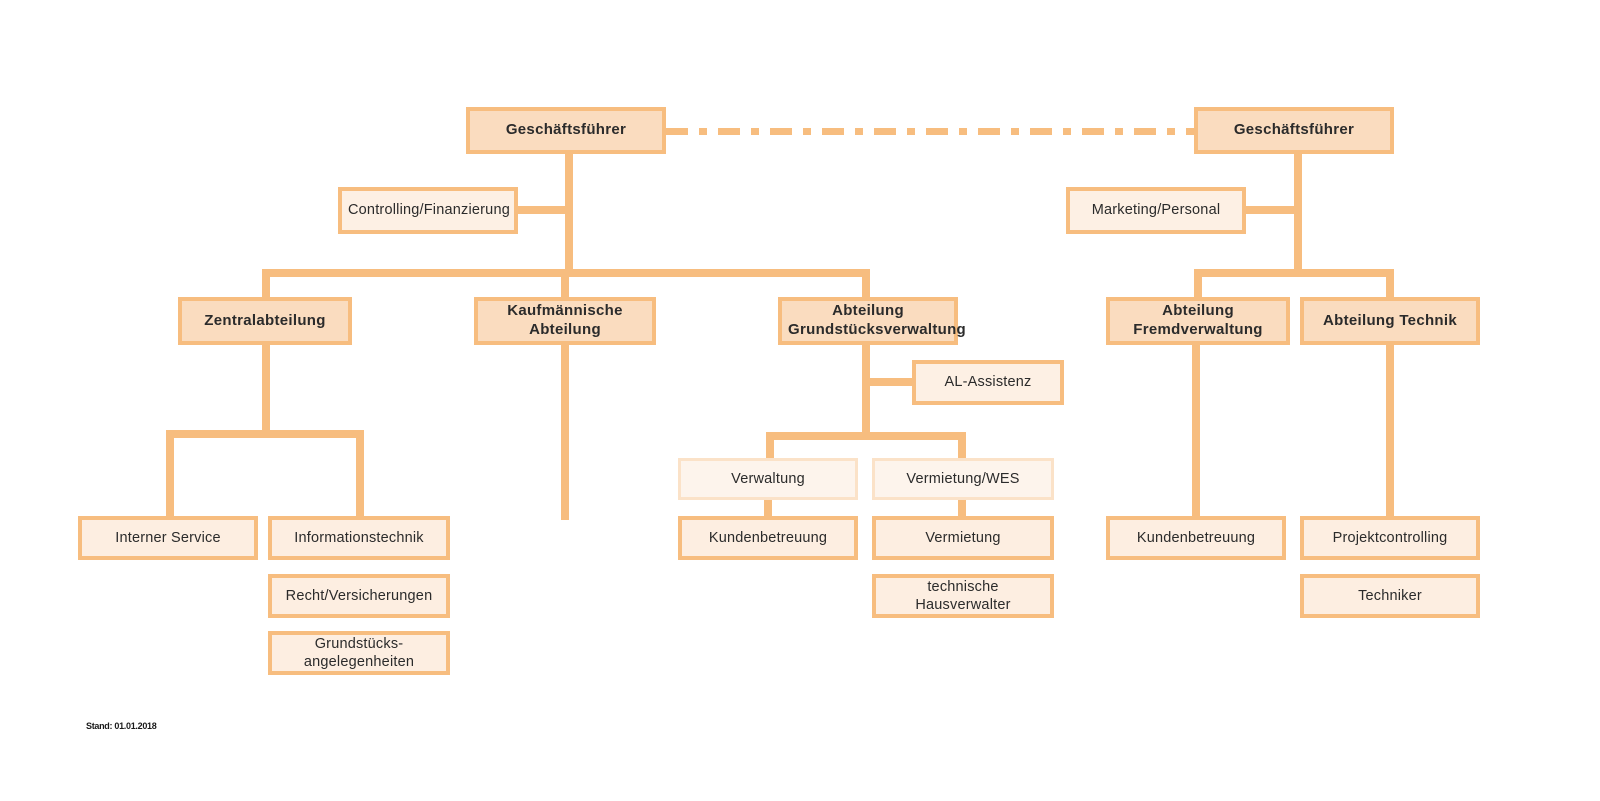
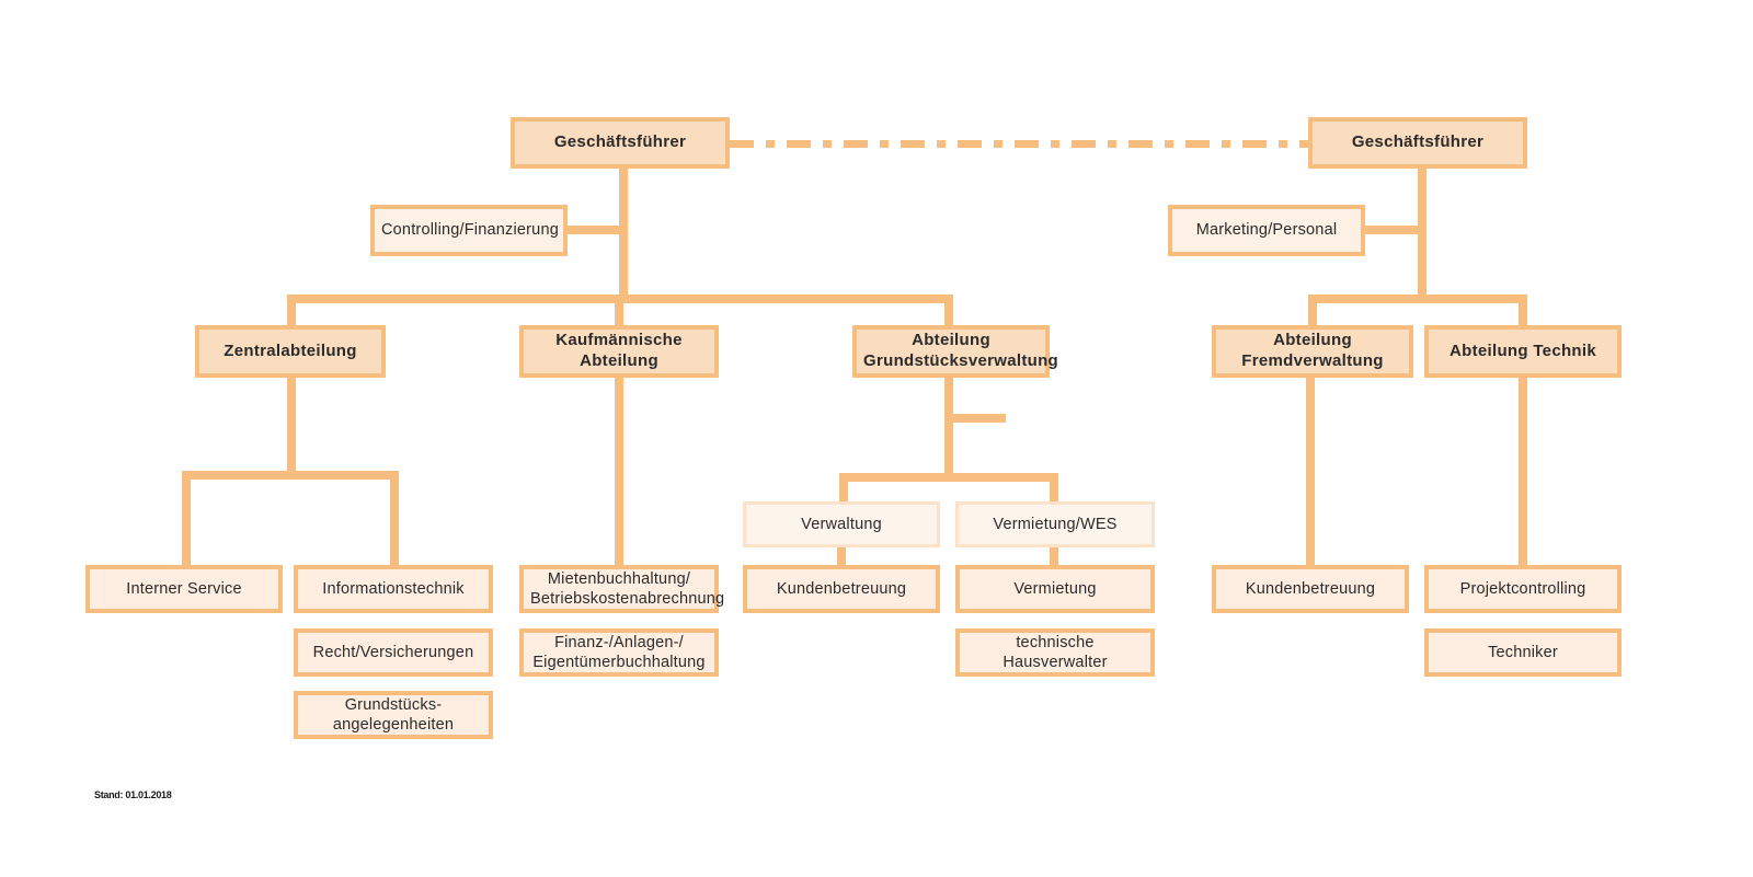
  Geschäftsführer
  Geschäftsführer
  Controlling/Finanzierung
  Marketing/Personal
  Zentralabteilung
  Kaufmännische
  Abteilung
  Abteilung
  Grundstücksverwaltung
  Abteilung
  Fremdverwaltung
  Abteilung Technik
- AL-Assistenz
  Verwaltung
  Vermietung/WES
  Interner Service
  Informationstechnik
  Recht/Versicherungen
  Grundstücks-
  angelegenheiten
+ Mietenbuchhaltung/
+ Betriebskostenabrechnung
+ Finanz-/Anlagen-/
+ Eigentümerbuchhaltung
  Kundenbetreuung
  Vermietung
  technische
  Hausverwalter
  Kundenbetreuung
  Projektcontrolling
  Techniker
  Stand: 01.01.2018
